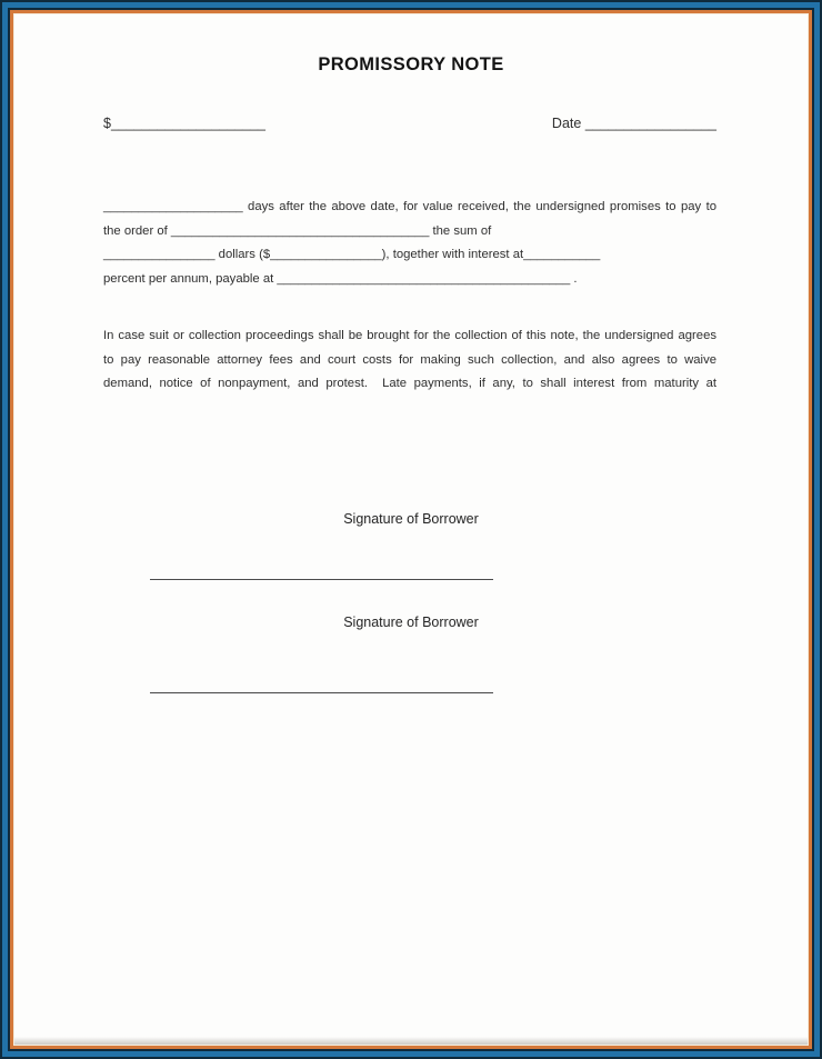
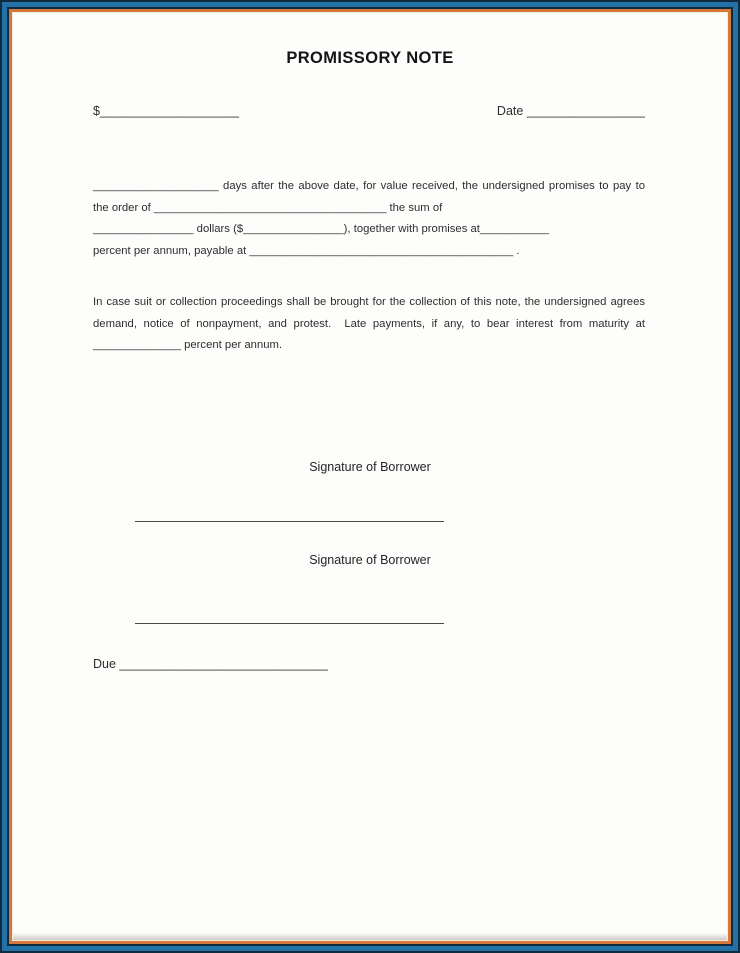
  PROMISSORY NOTE
  $____________________
  Date _________________
  ____________________ days after the above date, for value received, the undersigned promises to pay to
  the order of _____________________________________ the sum of
- ________________ dollars ($________________), together with interest at___________
+ ________________ dollars ($________________), together with promises at___________
  percent per annum, payable at __________________________________________ .
  In case suit or collection proceedings shall be brought for the collection of this note, the undersigned agrees
- to pay reasonable attorney fees and court costs for making such collection, and also agrees to waive
- demand, notice of nonpayment, and protest. Late payments, if any, to shall interest from maturity at
+ demand, notice of nonpayment, and protest. Late payments, if any, to bear interest from maturity at
+ ______________ percent per annum.
  Signature of Borrower
  Signature of Borrower
+ Due ______________________________
